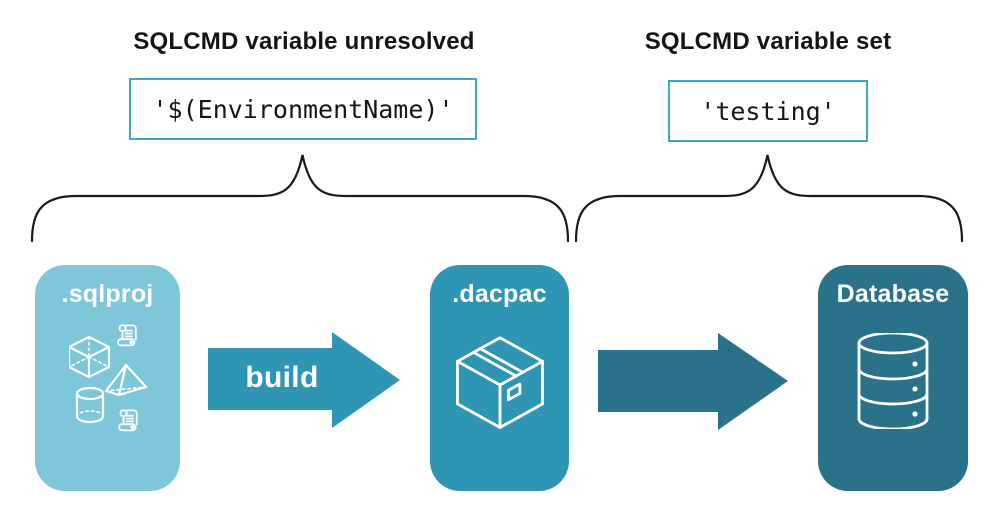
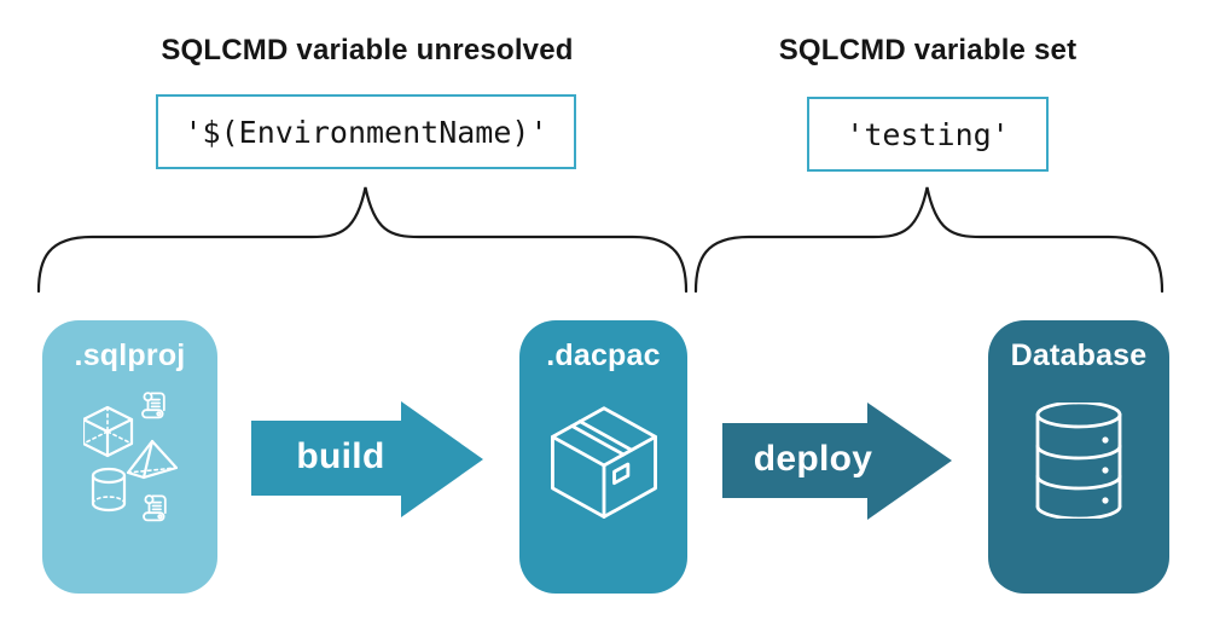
  SQLCMD variable unresolved
  SQLCMD variable set
  '$(EnvironmentName)'
  'testing'
  .sqlproj
  build
  .dacpac
+ deploy
  Database
